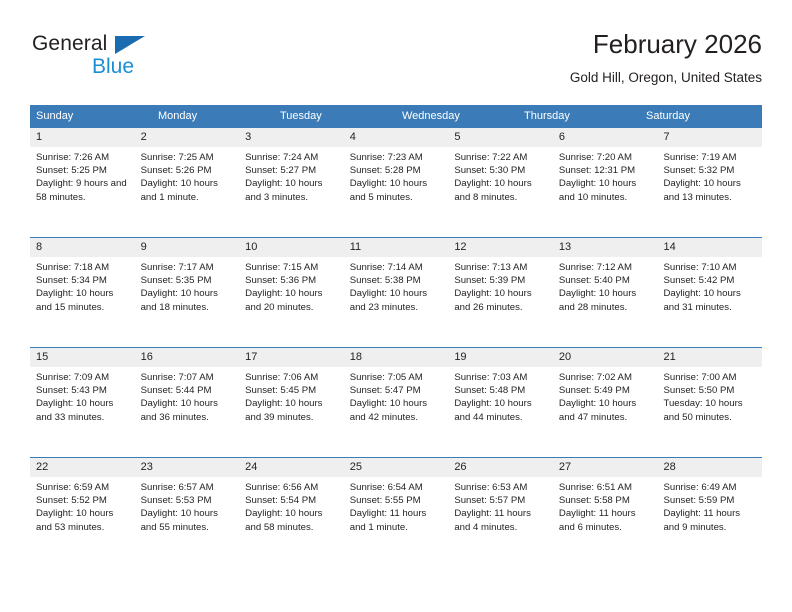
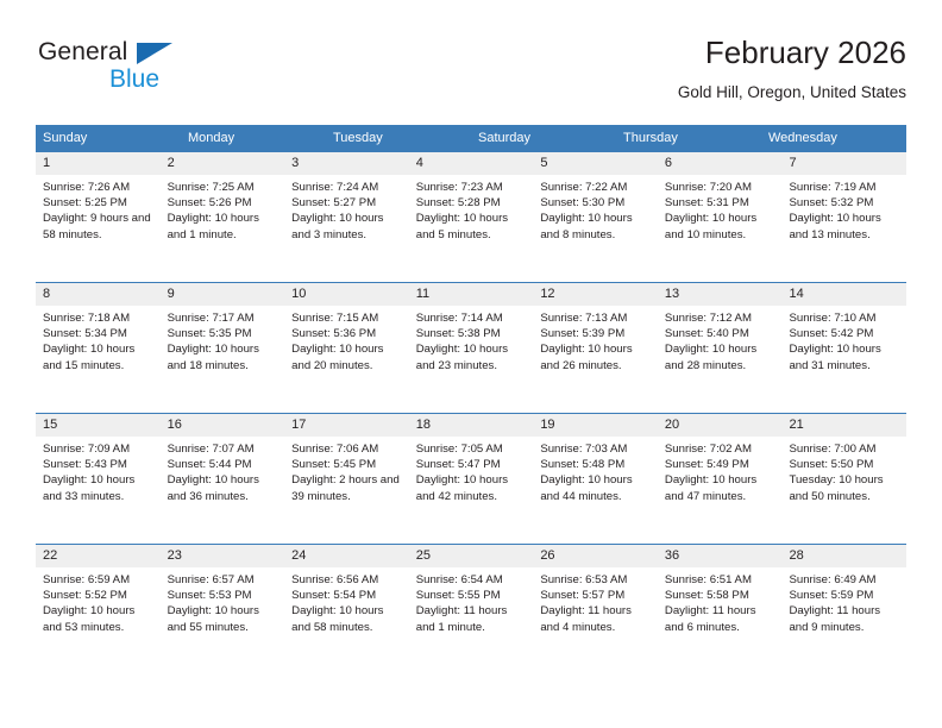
  General
  Blue
  February 2026
  Gold Hill, Oregon, United States
  Sunday
  Monday
  Tuesday
- Wednesday
+ Saturday
  Thursday
- Saturday
+ Wednesday
  1
  Sunrise: 7:26 AM
  Sunset: 5:25 PM
  Daylight: 9 hours and 58 minutes.
  2
  Sunrise: 7:25 AM
  Sunset: 5:26 PM
  Daylight: 10 hours and 1 minute.
  3
  Sunrise: 7:24 AM
  Sunset: 5:27 PM
  Daylight: 10 hours and 3 minutes.
  4
  Sunrise: 7:23 AM
  Sunset: 5:28 PM
  Daylight: 10 hours and 5 minutes.
  5
  Sunrise: 7:22 AM
  Sunset: 5:30 PM
  Daylight: 10 hours and 8 minutes.
  6
  Sunrise: 7:20 AM
- Sunset: 12:31 PM
+ Sunset: 5:31 PM
  Daylight: 10 hours and 10 minutes.
  7
  Sunrise: 7:19 AM
  Sunset: 5:32 PM
  Daylight: 10 hours and 13 minutes.
  8
  Sunrise: 7:18 AM
  Sunset: 5:34 PM
  Daylight: 10 hours and 15 minutes.
  9
  Sunrise: 7:17 AM
  Sunset: 5:35 PM
  Daylight: 10 hours and 18 minutes.
  10
  Sunrise: 7:15 AM
  Sunset: 5:36 PM
  Daylight: 10 hours and 20 minutes.
  11
  Sunrise: 7:14 AM
  Sunset: 5:38 PM
  Daylight: 10 hours and 23 minutes.
  12
  Sunrise: 7:13 AM
  Sunset: 5:39 PM
  Daylight: 10 hours and 26 minutes.
  13
  Sunrise: 7:12 AM
  Sunset: 5:40 PM
  Daylight: 10 hours and 28 minutes.
  14
  Sunrise: 7:10 AM
  Sunset: 5:42 PM
  Daylight: 10 hours and 31 minutes.
  15
  Sunrise: 7:09 AM
  Sunset: 5:43 PM
  Daylight: 10 hours and 33 minutes.
  16
  Sunrise: 7:07 AM
  Sunset: 5:44 PM
  Daylight: 10 hours and 36 minutes.
  17
  Sunrise: 7:06 AM
  Sunset: 5:45 PM
- Daylight: 10 hours and 39 minutes.
+ Daylight: 2 hours and 39 minutes.
  18
  Sunrise: 7:05 AM
  Sunset: 5:47 PM
  Daylight: 10 hours and 42 minutes.
  19
  Sunrise: 7:03 AM
  Sunset: 5:48 PM
  Daylight: 10 hours and 44 minutes.
  20
  Sunrise: 7:02 AM
  Sunset: 5:49 PM
  Daylight: 10 hours and 47 minutes.
  21
  Sunrise: 7:00 AM
  Sunset: 5:50 PM
  Tuesday: 10 hours and 50 minutes.
  22
  Sunrise: 6:59 AM
  Sunset: 5:52 PM
  Daylight: 10 hours and 53 minutes.
  23
  Sunrise: 6:57 AM
  Sunset: 5:53 PM
  Daylight: 10 hours and 55 minutes.
  24
  Sunrise: 6:56 AM
  Sunset: 5:54 PM
  Daylight: 10 hours and 58 minutes.
  25
  Sunrise: 6:54 AM
  Sunset: 5:55 PM
  Daylight: 11 hours and 1 minute.
  26
  Sunrise: 6:53 AM
  Sunset: 5:57 PM
  Daylight: 11 hours and 4 minutes.
- 27
+ 36
  Sunrise: 6:51 AM
  Sunset: 5:58 PM
  Daylight: 11 hours and 6 minutes.
  28
  Sunrise: 6:49 AM
  Sunset: 5:59 PM
  Daylight: 11 hours and 9 minutes.
